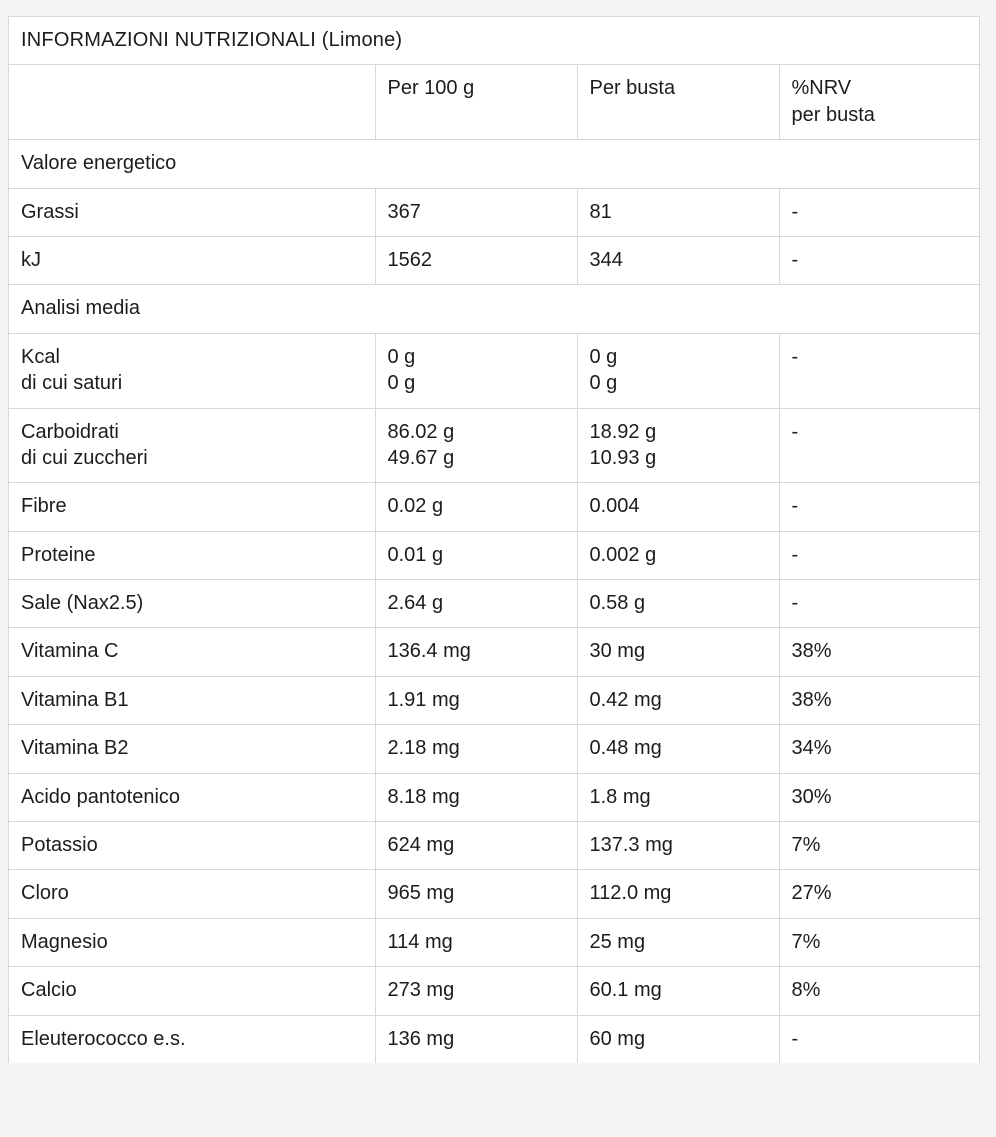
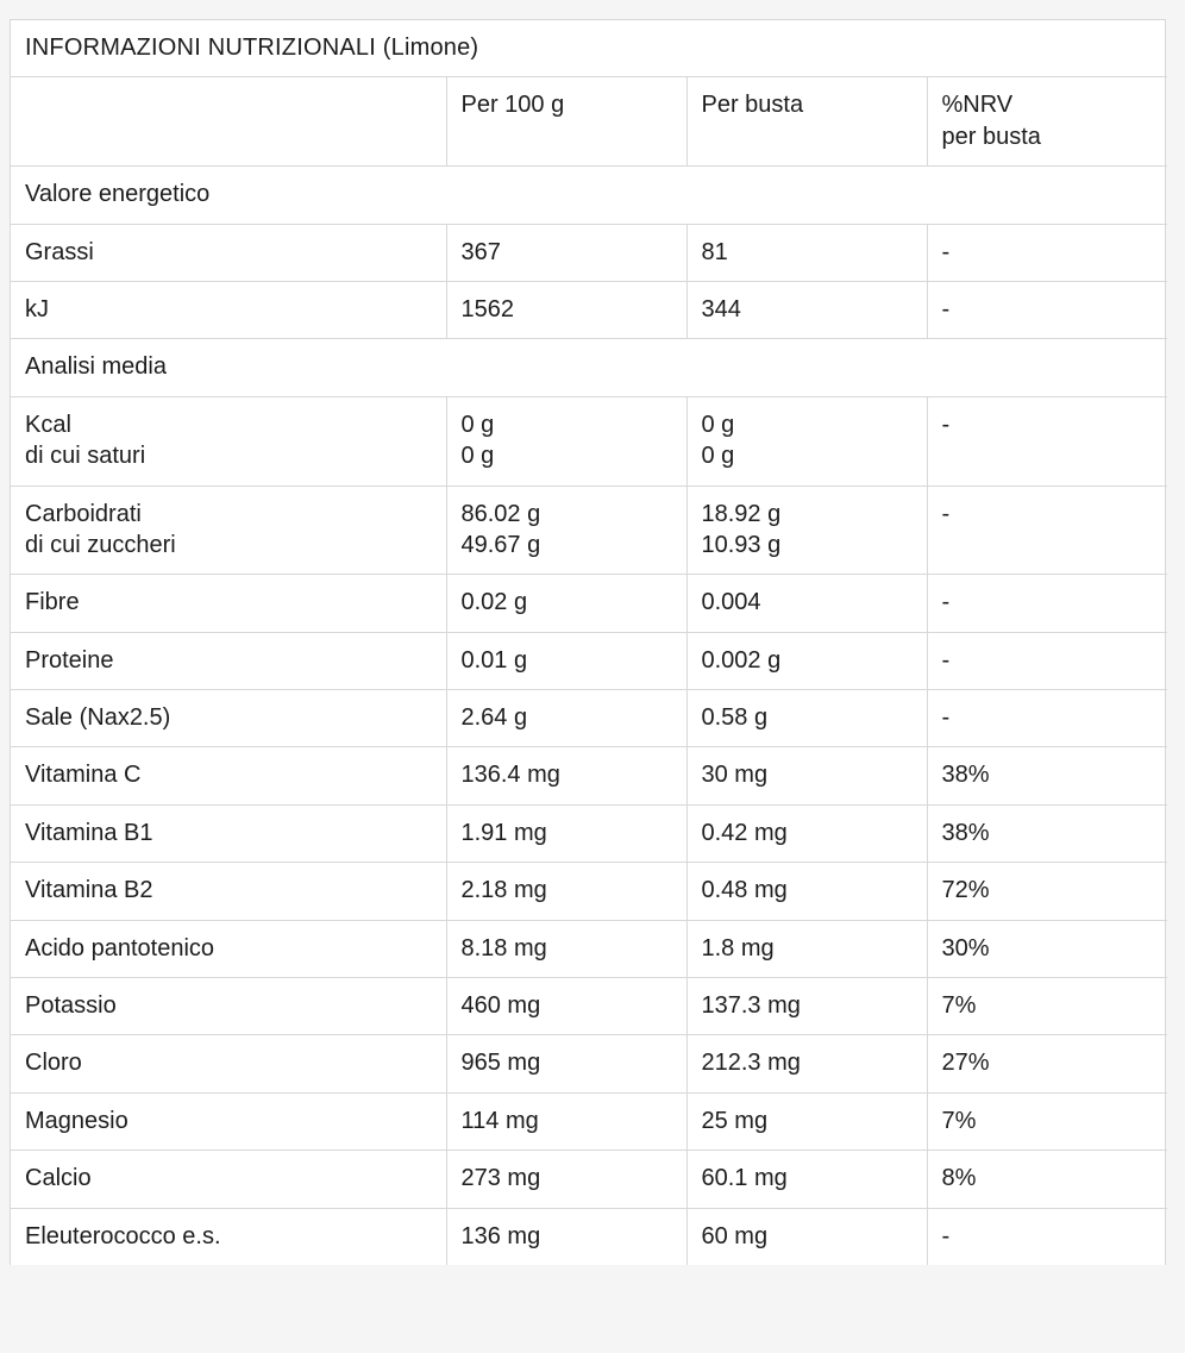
  INFORMAZIONI NUTRIZIONALI (Limone)
  	Per 100 g	Per busta	%NRV per busta
  Valore energetico
  Grassi	367	81	-
  kJ	1562	344	-
  Analisi media
  Kcal di cui saturi	0 g 0 g	0 g 0 g	-
  Carboidrati di cui zuccheri	86.02 g 49.67 g	18.92 g 10.93 g	-
  Fibre	0.02 g	0.004	-
  Proteine	0.01 g	0.002 g	-
  Sale (Nax2.5)	2.64 g	0.58 g	-
  Vitamina C	136.4 mg	30 mg	38%
  Vitamina B1	1.91 mg	0.42 mg	38%
- Vitamina B2	2.18 mg	0.48 mg	34%
+ Vitamina B2	2.18 mg	0.48 mg	72%
  Acido pantotenico	8.18 mg	1.8 mg	30%
- Potassio	624 mg	137.3 mg	7%
+ Potassio	460 mg	137.3 mg	7%
- Cloro	965 mg	112.0 mg	27%
+ Cloro	965 mg	212.3 mg	27%
  Magnesio	114 mg	25 mg	7%
  Calcio	273 mg	60.1 mg	8%
  Eleuterococco e.s.	136 mg	60 mg	-
